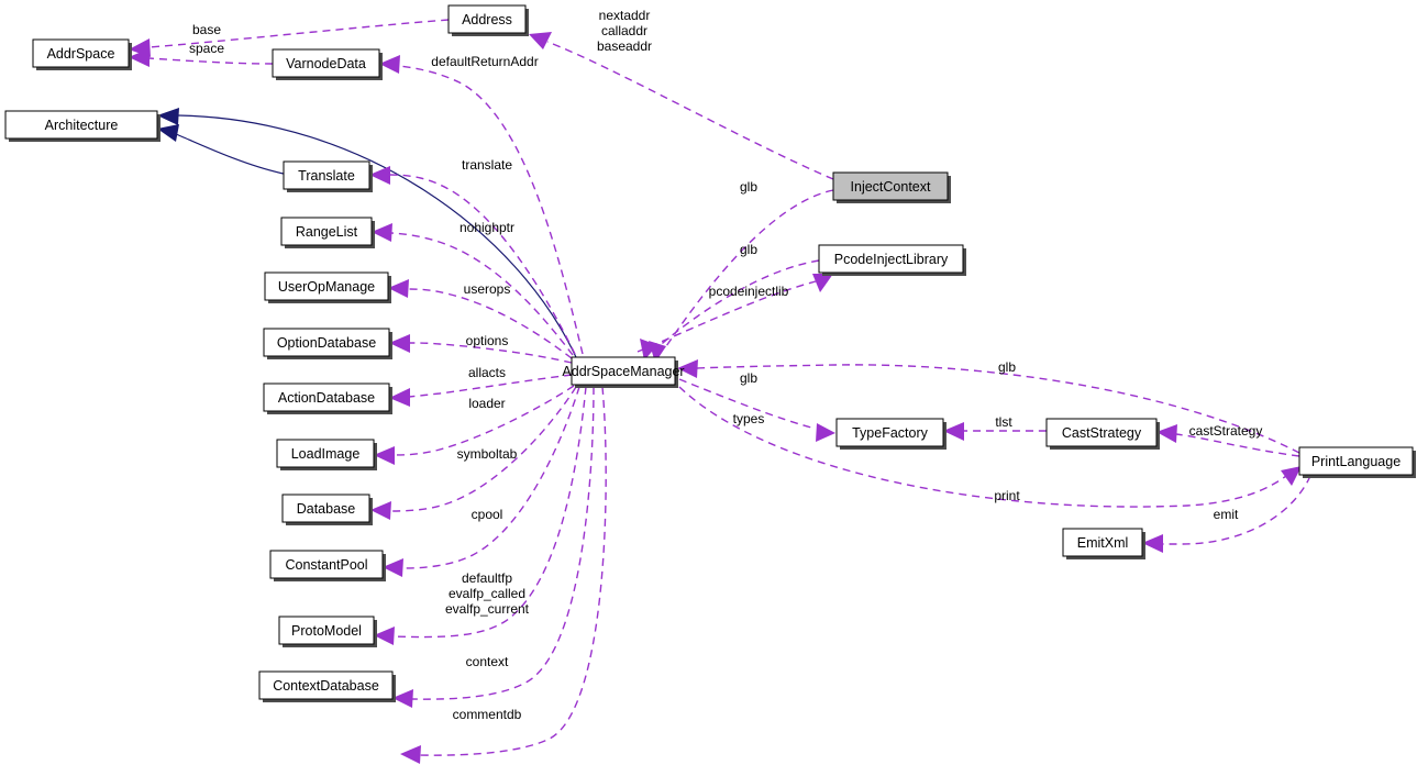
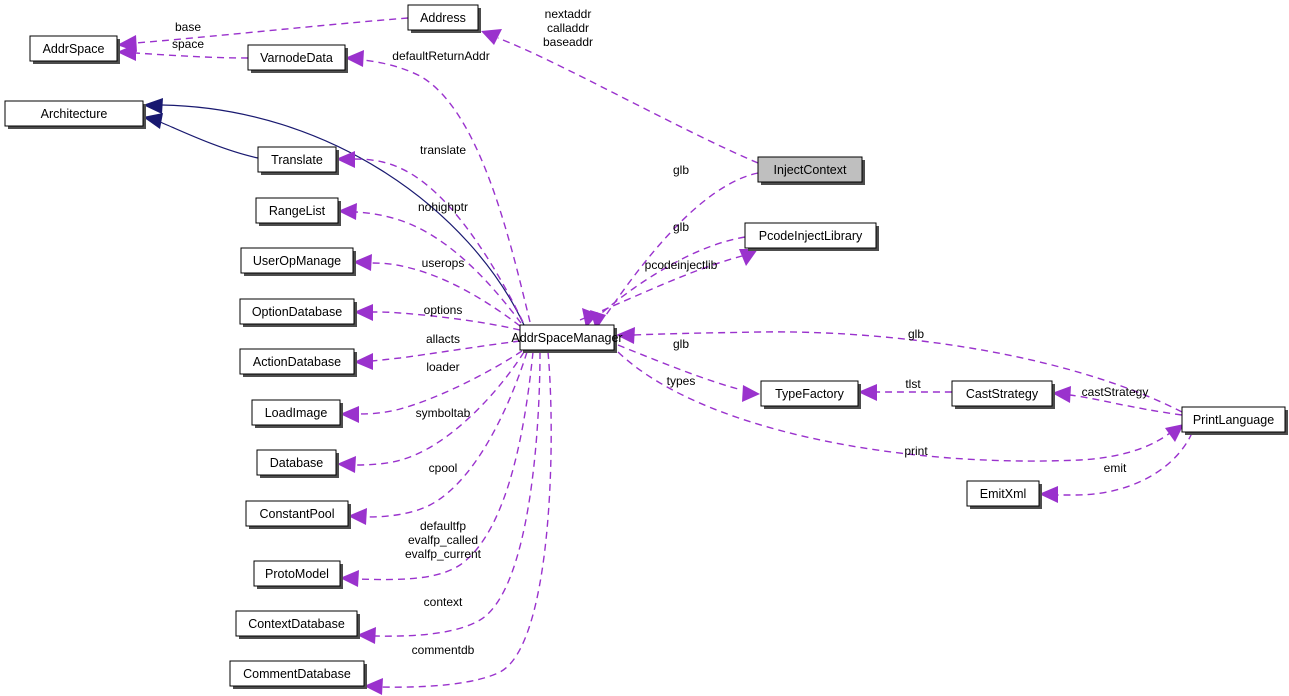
  base
  space
  nextaddr
  calladdr
  baseaddr
  defaultReturnAddr
  translate
  nohighptr
  userops
  options
  allacts
  loader
  symboltab
  cpool
  defaultfp
  evalfp_called
  evalfp_current
  context
  commentdb
  glb
  glb
  pcodeinjectlib
  glb
  types
  glb
  tlst
  print
  castStrategy
  emit
  AddrSpace
  Architecture
  Address
  VarnodeData
  Translate
  RangeList
  UserOpManage
  OptionDatabase
  ActionDatabase
  LoadImage
  Database
  ConstantPool
  ProtoModel
  ContextDatabase
+ CommentDatabase
  AddrSpaceManager
  InjectContext
  PcodeInjectLibrary
  TypeFactory
  CastStrategy
  EmitXml
  PrintLanguage
